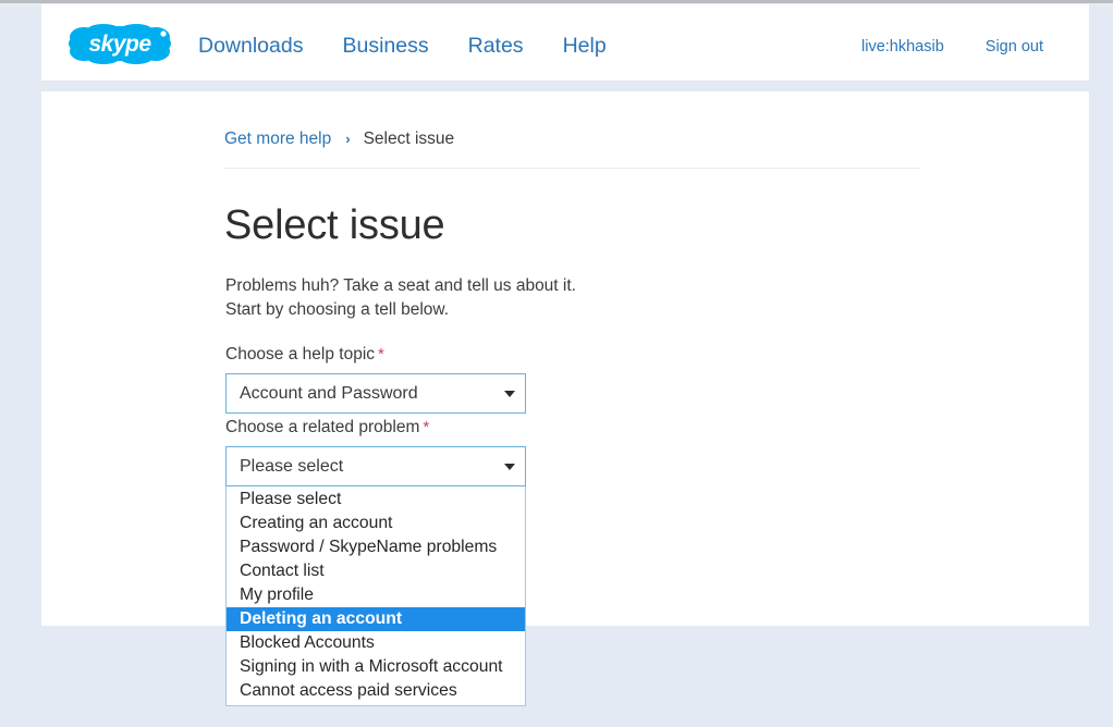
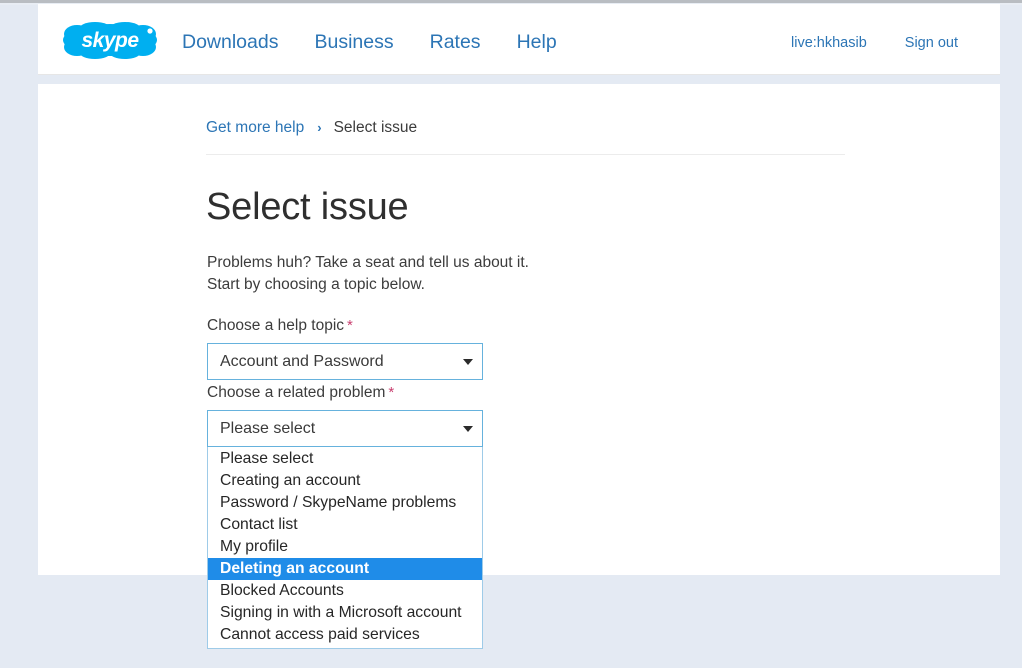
  skype
  Downloads
  Business
  Rates
  Help
  live:hkhasib
  Sign out
  Get more help
  ›
  Select issue
  Select issue
  Problems huh? Take a seat and tell us about it.
- Start by choosing a tell below.
+ Start by choosing a topic below.
  Choose a help topic *
  Account and Password
  Choose a related problem *
  Please select
  Please select
  Creating an account
  Password / SkypeName problems
  Contact list
  My profile
  Deleting an account
  Blocked Accounts
  Signing in with a Microsoft account
  Cannot access paid services
